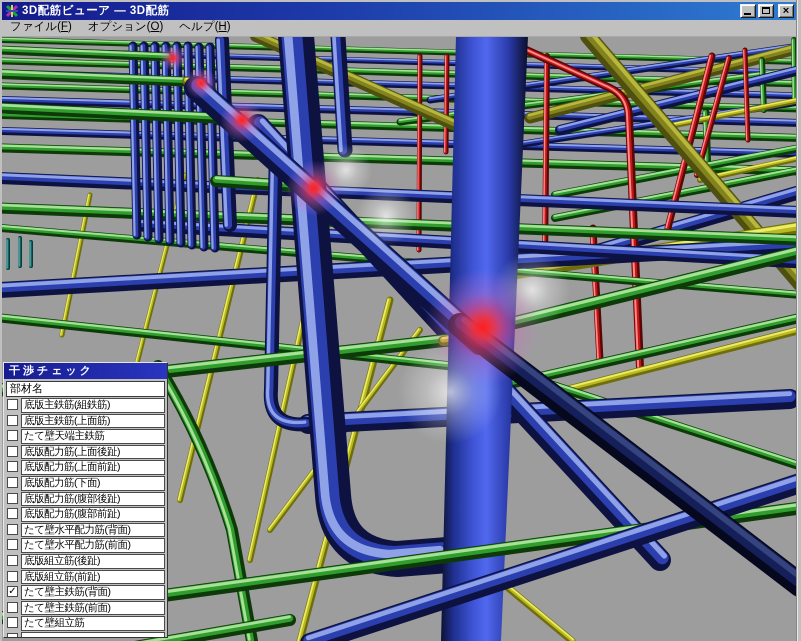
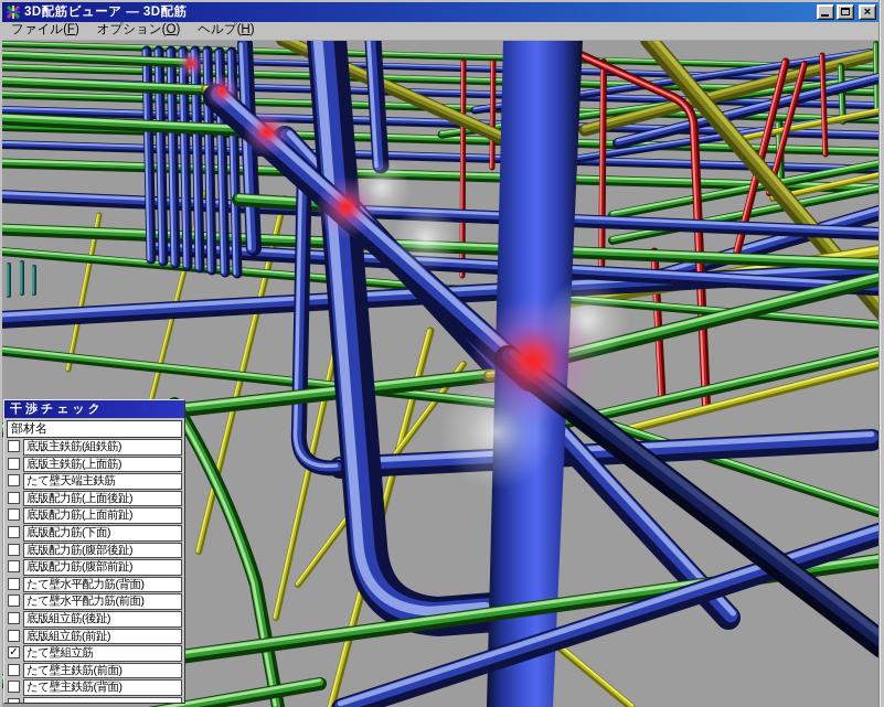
  3D配筋ビューア ― 3D配筋
  ×
  ファイル(F)
  オプション(O)
  ヘルプ(H)
  干渉チェック
  部材名
  底版主鉄筋(組鉄筋)
  底版主鉄筋(上面筋)
  たて壁天端主鉄筋
  底版配力筋(上面後趾)
  底版配力筋(上面前趾)
  底版配力筋(下面)
  底版配力筋(腹部後趾)
  底版配力筋(腹部前趾)
  たて壁水平配力筋(背面)
  たて壁水平配力筋(前面)
  底版組立筋(後趾)
  底版組立筋(前趾)
  ✓
- たて壁主鉄筋(背面)
+ たて壁組立筋
  たて壁主鉄筋(前面)
- たて壁組立筋
+ たて壁主鉄筋(背面)
